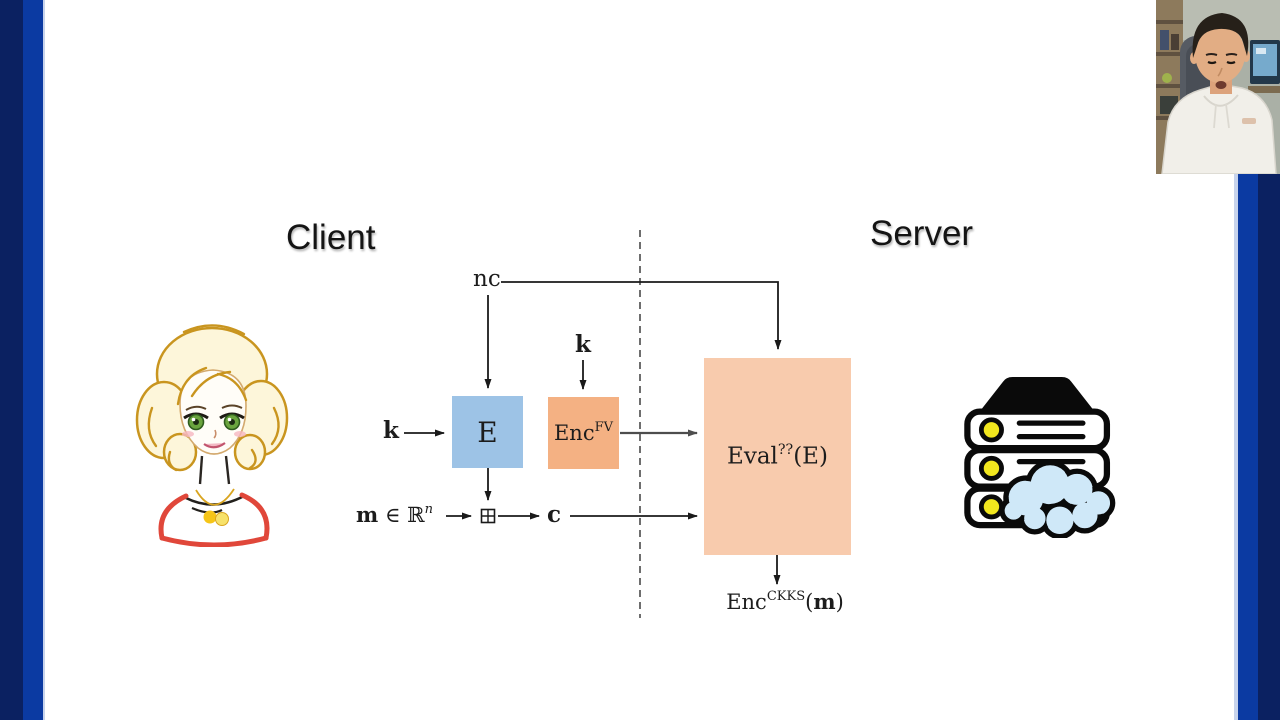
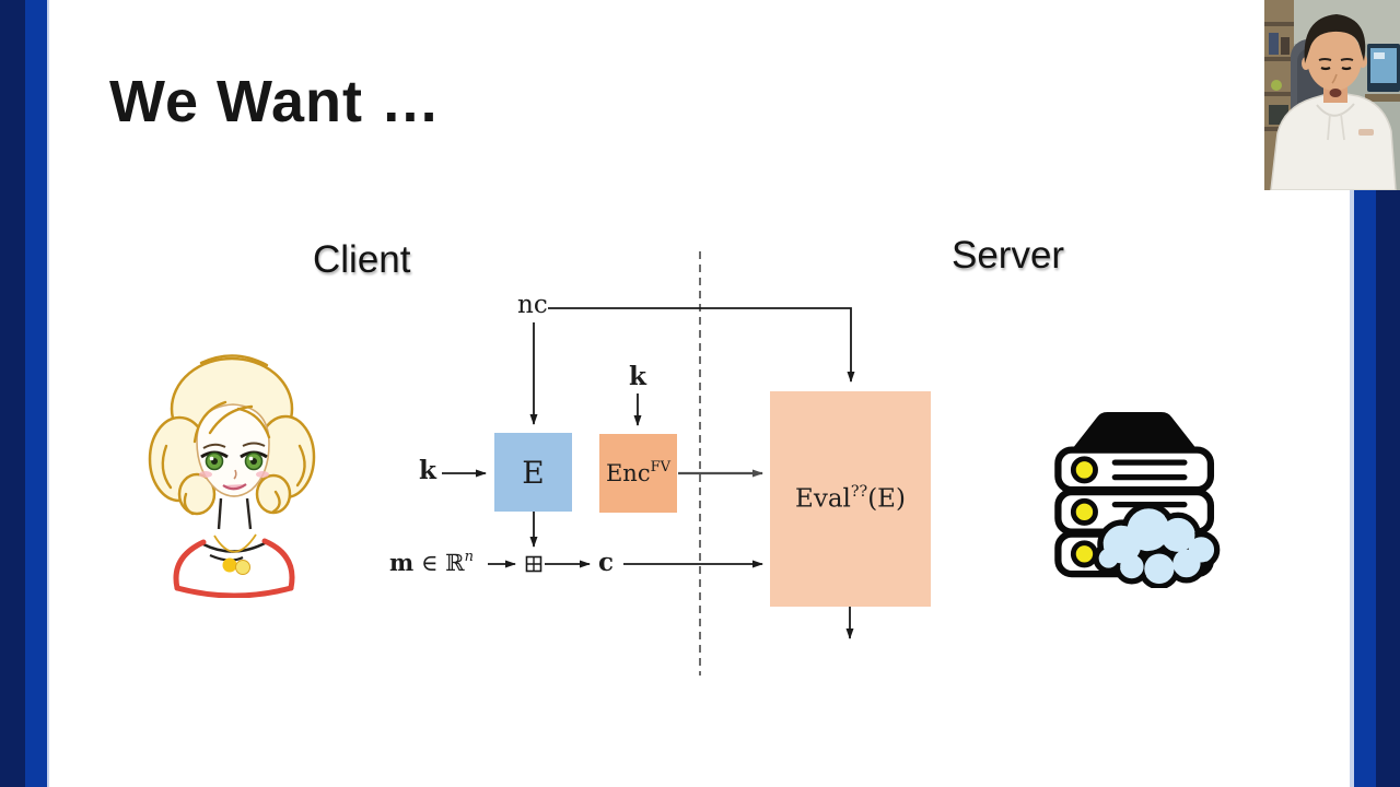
+ We Want …
  Client
  Server
  E
  EncFV
  Eval??(E)
  nc
  k
  k
  m ∈ ℝn
  c
- EncCKKS(m)
